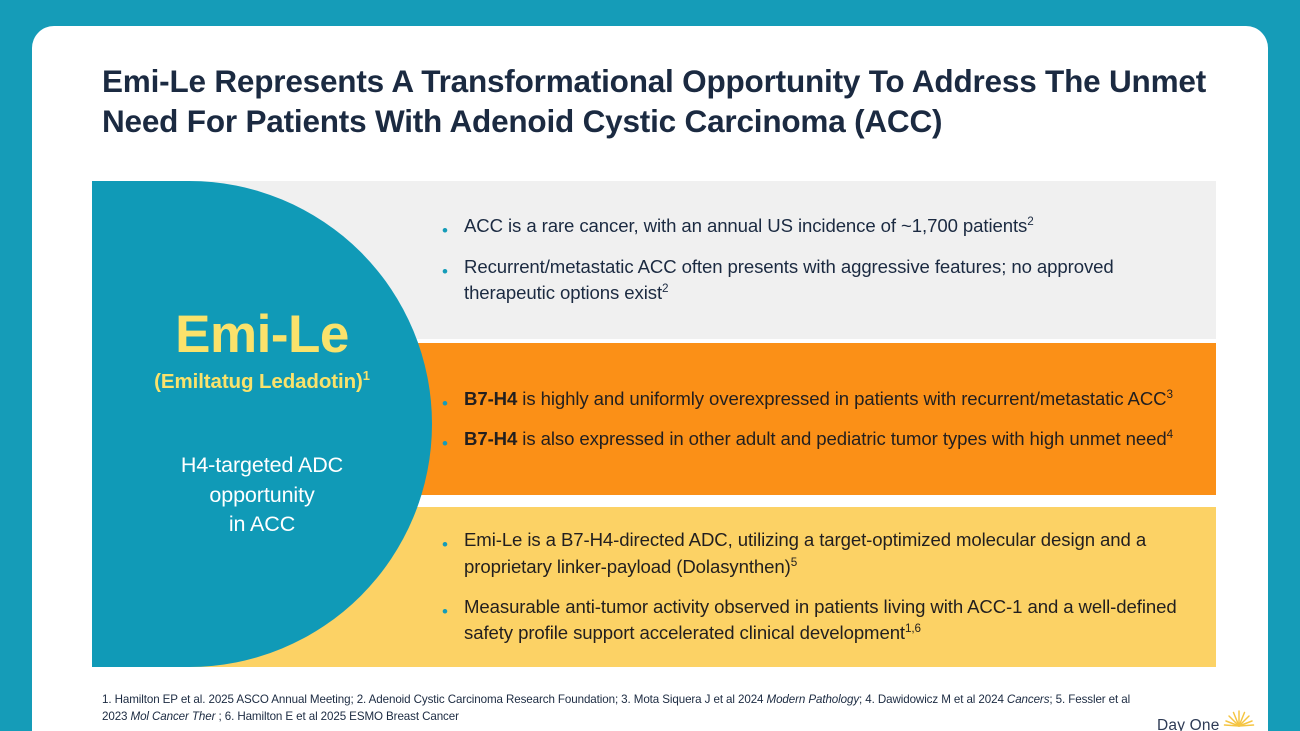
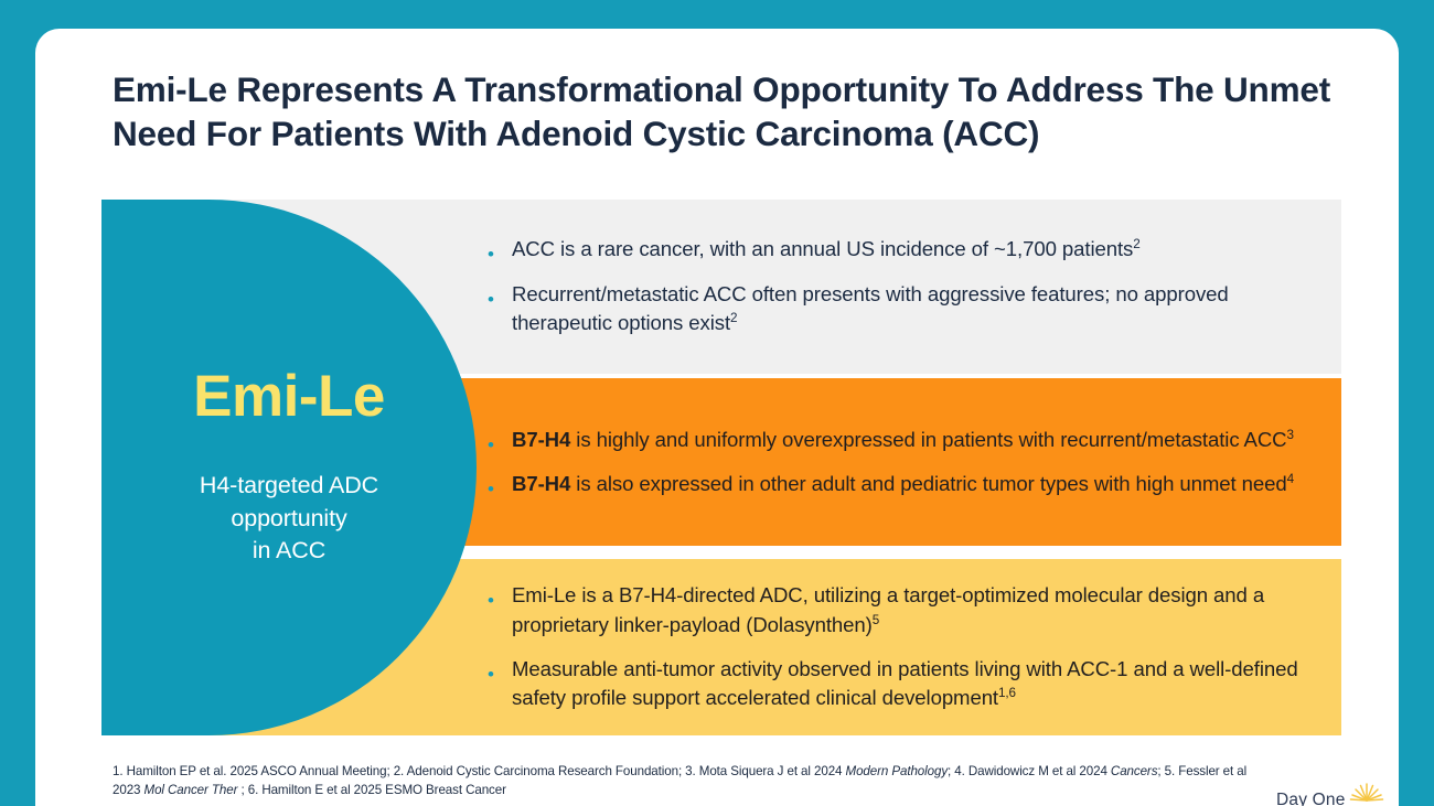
  Emi-Le Represents A Transformational Opportunity To Address The Unmet Need For Patients With Adenoid Cystic Carcinoma (ACC)
  •
  ACC is a rare cancer, with an annual US incidence of ~1,700 patients2
  •
  Recurrent/metastatic ACC often presents with aggressive features; no approved therapeutic options exist2
  •
  B7-H4 is highly and uniformly overexpressed in patients with recurrent/metastatic ACC3
  •
  B7-H4 is also expressed in other adult and pediatric tumor types with high unmet need4
  •
  Emi-Le is a B7-H4-directed ADC, utilizing a target-optimized molecular design and a proprietary linker-payload (Dolasynthen)5
  •
  Measurable anti-tumor activity observed in patients living with ACC-1 and a well-defined safety profile support accelerated clinical development1,6
  Emi-Le
- (Emiltatug Ledadotin)1
  H4-targeted ADC
  opportunity
  in ACC
  1. Hamilton EP et al. 2025 ASCO Annual Meeting; 2. Adenoid Cystic Carcinoma Research Foundation; 3. Mota Siquera J et al 2024 Modern Pathology; 4. Dawidowicz M et al 2024 Cancers; 5. Fessler et al 2023 Mol Cancer Ther ; 6. Hamilton E et al 2025 ESMO Breast Cancer
  Day One
